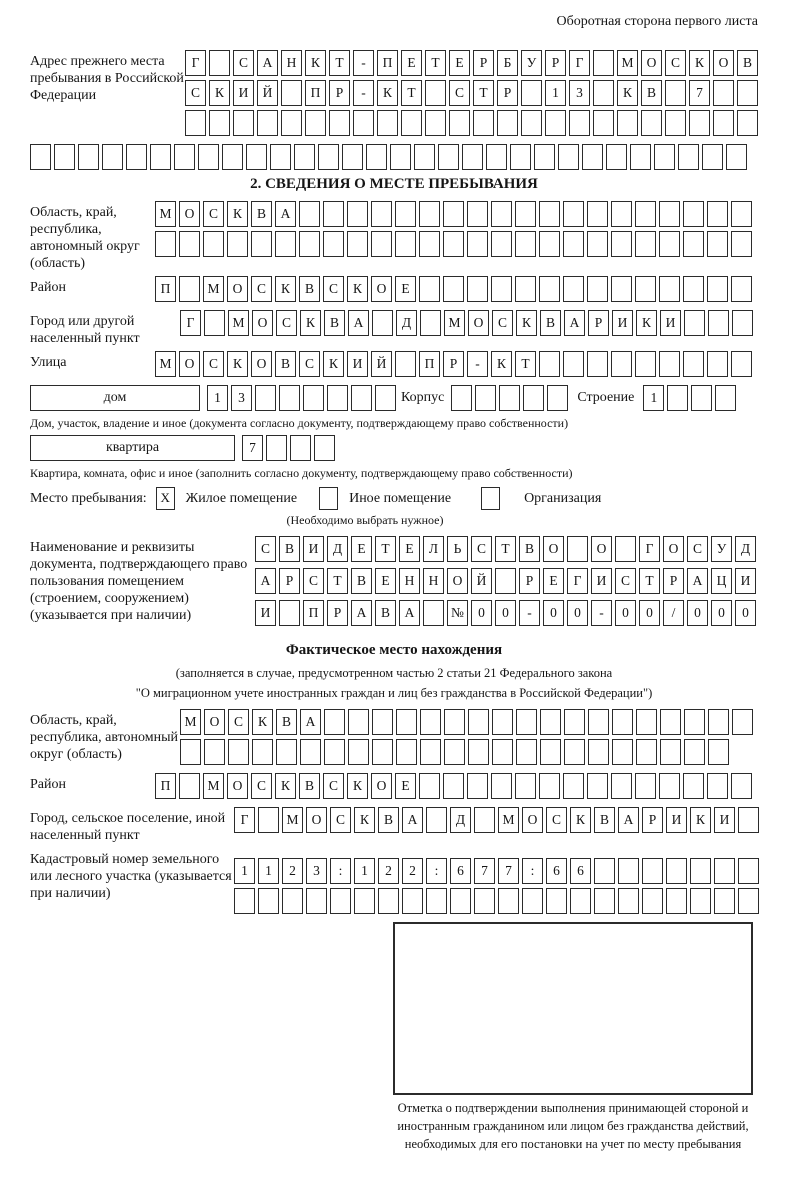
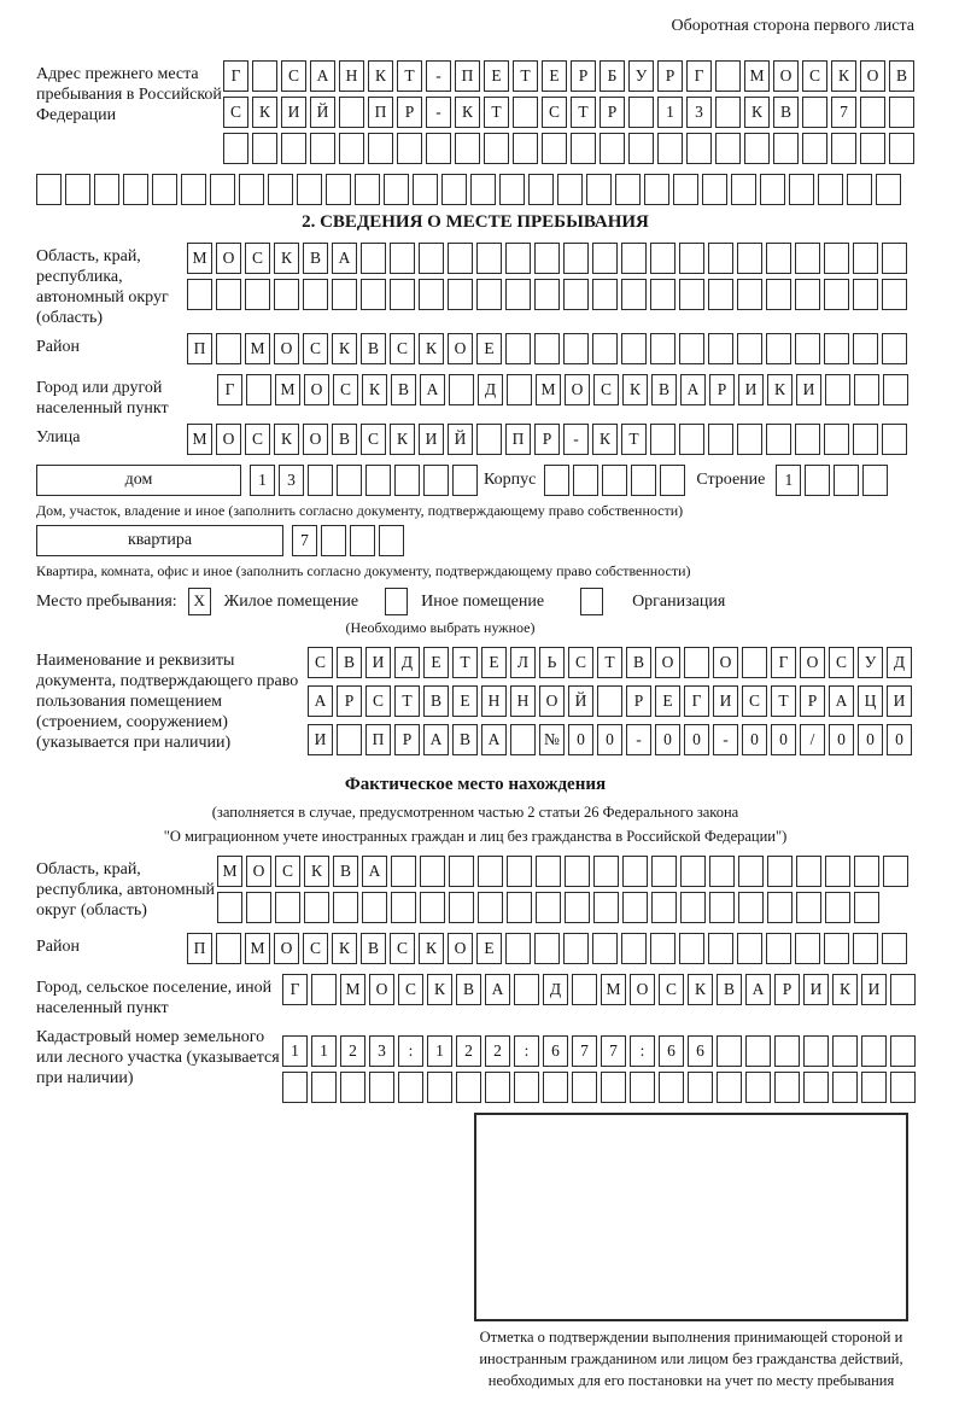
  Оборотная сторона первого листа
  Адрес прежнего места пребывания в Российской Федерации
  Г С А Н К Т - П Е Т Е Р Б У Р Г М О С К О В
  С К И Й П Р - К Т С Т Р 1 3 К В 7
  2. СВЕДЕНИЯ О МЕСТЕ ПРЕБЫВАНИЯ
  Область, край, республика, автономный округ (область)
  М О С К В А
  Район
  П М О С К В С К О Е
  Город или другой населенный пункт
  Г М О С К В А Д М О С К В А Р И К И
  Улица
  М О С К О В С К И Й П Р - К Т
  дом 1 3 Корпус Строение 1
- Дом, участок, владение и иное (документа согласно документу, подтверждающему право собственности)
+ Дом, участок, владение и иное (заполнить согласно документу, подтверждающему право собственности)
  квартира 7
  Квартира, комната, офис и иное (заполнить согласно документу, подтверждающему право собственности)
  Место пребывания:
  X
  Жилое помещение
  Иное помещение
  Организация
  (Необходимо выбрать нужное)
  Наименование и реквизиты документа, подтверждающего право пользования помещением (строением, сооружением) (указывается при наличии)
  С В И Д Е Т Е Л Ь С Т В О О Г О С У Д
  А Р С Т В Е Н Н О Й Р Е Г И С Т Р А Ц И
  И П Р А В А № 0 0 - 0 0 - 0 0 / 0 0 0
  Фактическое место нахождения
- (заполняется в случае, предусмотренном частью 2 статьи 21 Федерального закона
+ (заполняется в случае, предусмотренном частью 2 статьи 26 Федерального закона
  "О миграционном учете иностранных граждан и лиц без гражданства в Российской Федерации")
  Область, край, республика, автономный округ (область)
  М О С К В А
  Район
  П М О С К В С К О Е
  Город, сельское поселение, иной населенный пункт
  Г М О С К В А Д М О С К В А Р И К И
  Кадастровый номер земельного или лесного участка (указывается при наличии)
  1 1 2 3 : 1 2 2 : 6 7 7 : 6 6
  Отметка о подтверждении выполнения принимающей стороной и иностранным гражданином или лицом без гражданства действий, необходимых для его постановки на учет по месту пребывания
